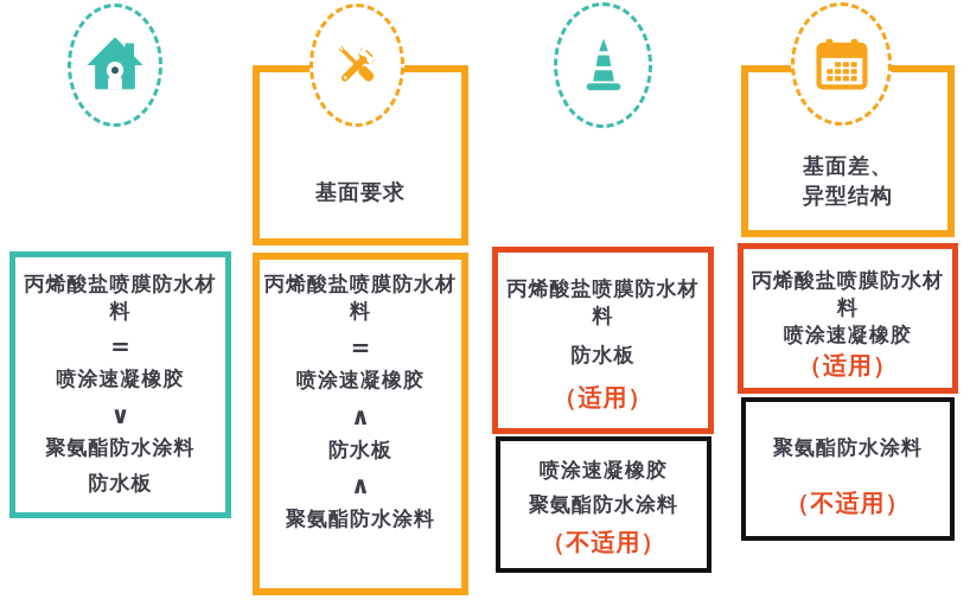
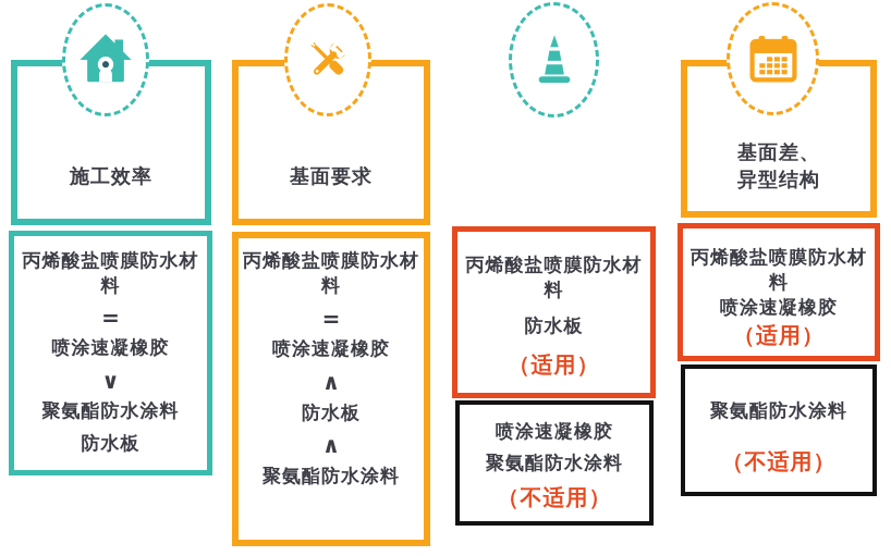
+ 施工效率
  基面要求
  基面差、
  异型结构
  丙烯酸盐喷膜防水材料
  =
  喷涂速凝橡胶
  ∨
  聚氨酯防水涂料
  防水板
  丙烯酸盐喷膜防水材料
  =
  喷涂速凝橡胶
  ∧
  防水板
  ∧
  聚氨酯防水涂料
  丙烯酸盐喷膜防水材料
  防水板
  （适用）
  喷涂速凝橡胶
  聚氨酯防水涂料
  （不适用）
  丙烯酸盐喷膜防水材料
  喷涂速凝橡胶
  （适用）
  聚氨酯防水涂料
  （不适用）
